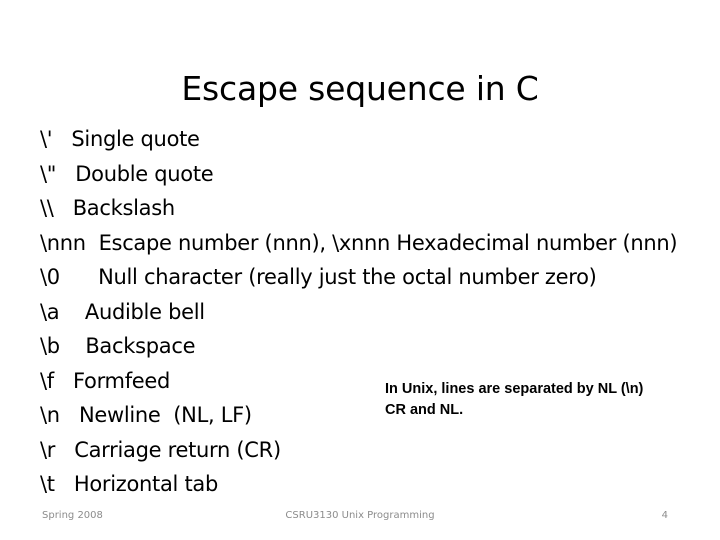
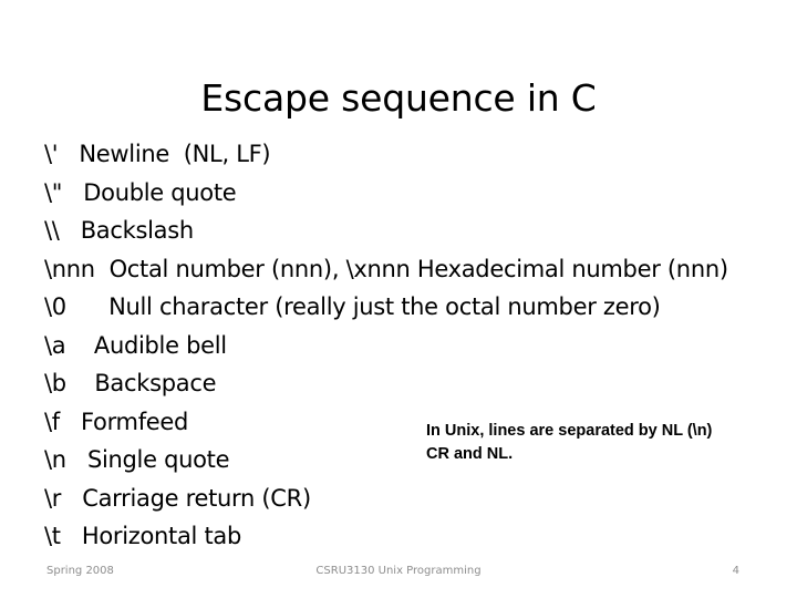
  Escape sequence in C
- \' Single quote
+ \' Newline (NL, LF)
  \" Double quote
  \\ Backslash
- \nnn Escape number (nnn), \xnnn Hexadecimal number (nnn)
+ \nnn Octal number (nnn), \xnnn Hexadecimal number (nnn)
  \0 Null character (really just the octal number zero)
  \a Audible bell
  \b Backspace
  \f Formfeed
- \n Newline (NL, LF)
+ \n Single quote
  \r Carriage return (CR)
  \t Horizontal tab
  In Unix, lines are separated by NL (\n)
  CR and NL.
  Spring 2008
  CSRU3130 Unix Programming
  4
